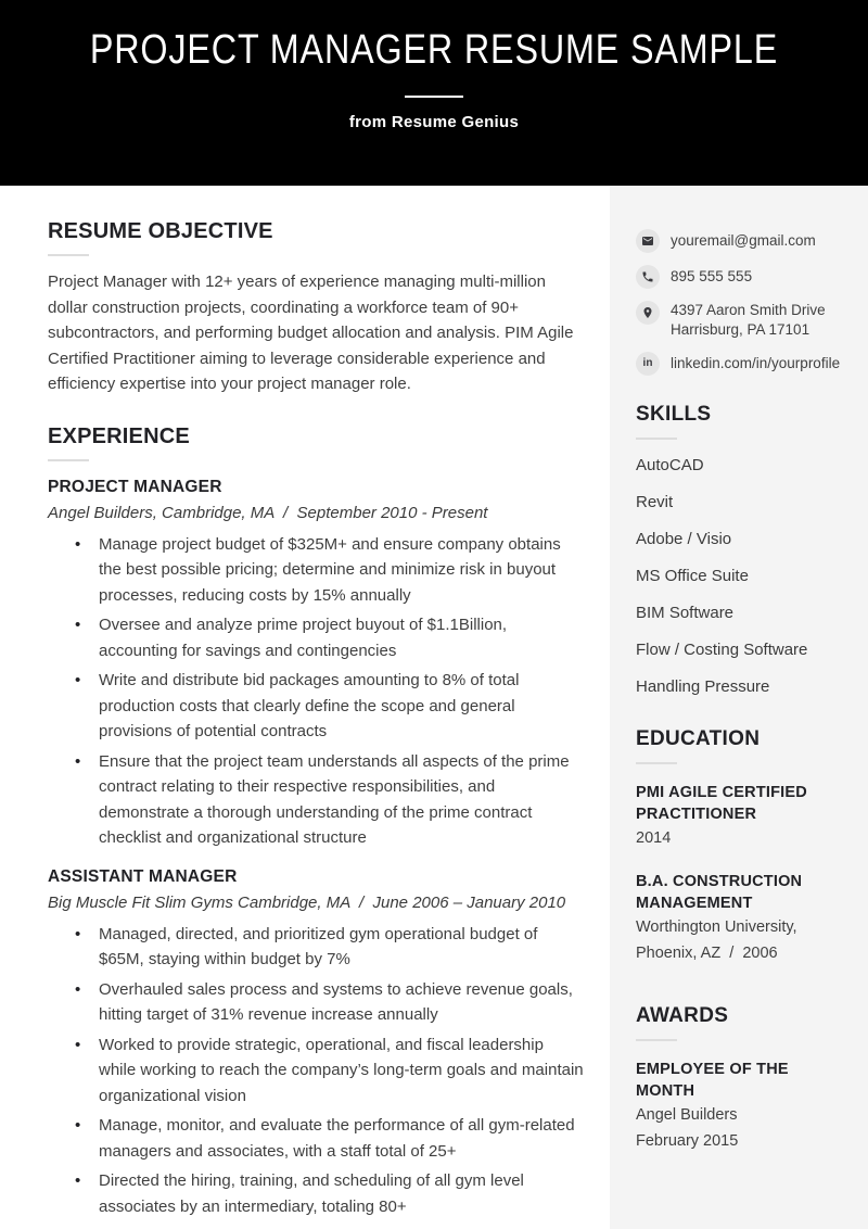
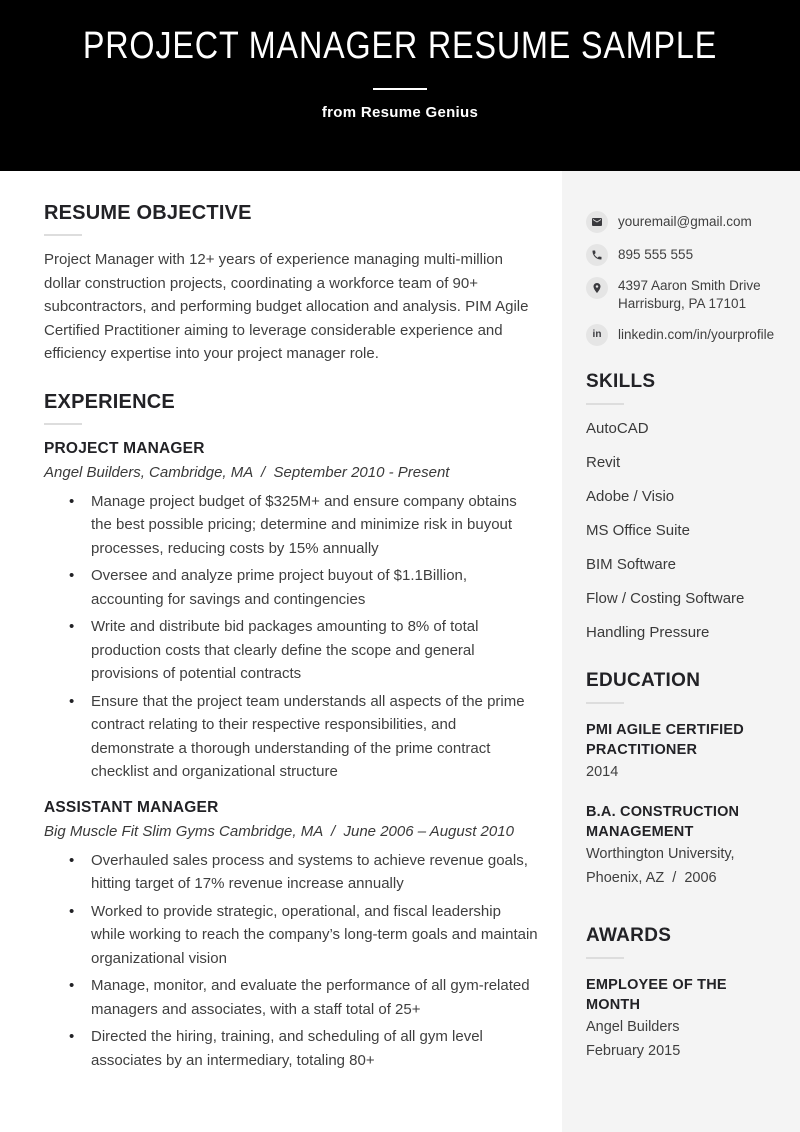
  PROJECT MANAGER RESUME SAMPLE
  from Resume Genius
  RESUME OBJECTIVE
  Project Manager with 12+ years of experience managing multi-million dollar construction projects, coordinating a workforce team of 90+ subcontractors, and performing budget allocation and analysis. PIM Agile Certified Practitioner aiming to leverage considerable experience and efficiency expertise into your project manager role.
  EXPERIENCE
  PROJECT MANAGER
  Angel Builders, Cambridge, MA / September 2010 - Present
  Manage project budget of $325M+ and ensure company obtains the best possible pricing; determine and minimize risk in buyout processes, reducing costs by 15% annually
  Oversee and analyze prime project buyout of $1.1Billion, accounting for savings and contingencies
  Write and distribute bid packages amounting to 8% of total production costs that clearly define the scope and general provisions of potential contracts
  Ensure that the project team understands all aspects of the prime contract relating to their respective responsibilities, and demonstrate a thorough understanding of the prime contract checklist and organizational structure
  ASSISTANT MANAGER
- Big Muscle Fit Slim Gyms Cambridge, MA / June 2006 – January 2010
+ Big Muscle Fit Slim Gyms Cambridge, MA / June 2006 – August 2010
- Managed, directed, and prioritized gym operational budget of $65M, staying within budget by 7%
- Overhauled sales process and systems to achieve revenue goals, hitting target of 31% revenue increase annually
+ Overhauled sales process and systems to achieve revenue goals, hitting target of 17% revenue increase annually
  Worked to provide strategic, operational, and fiscal leadership while working to reach the company’s long-term goals and maintain organizational vision
  Manage, monitor, and evaluate the performance of all gym-related managers and associates, with a staff total of 25+
  Directed the hiring, training, and scheduling of all gym level associates by an intermediary, totaling 80+
  youremail@gmail.com
  895 555 555
  4397 Aaron Smith Drive
  Harrisburg, PA 17101
  in
  linkedin.com/in/yourprofile
  SKILLS
  AutoCAD
  Revit
  Adobe / Visio
  MS Office Suite
  BIM Software
  Flow / Costing Software
  Handling Pressure
  EDUCATION
  PMI AGILE CERTIFIED PRACTITIONER
  2014
  B.A. CONSTRUCTION MANAGEMENT
  Worthington University,
  Phoenix, AZ / 2006
  AWARDS
  EMPLOYEE OF THE MONTH
  Angel Builders
  February 2015
